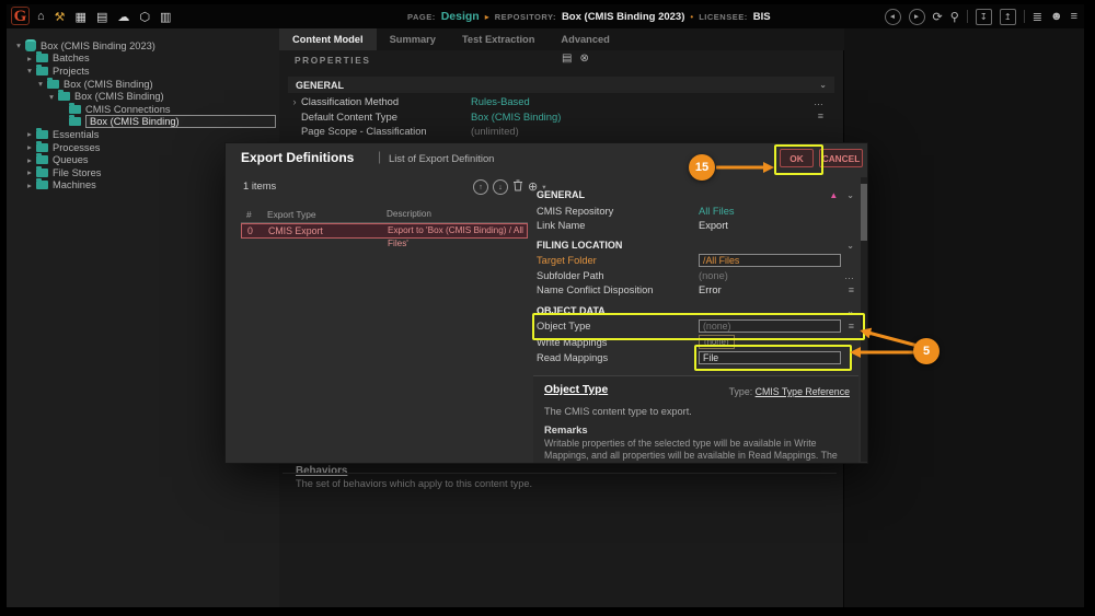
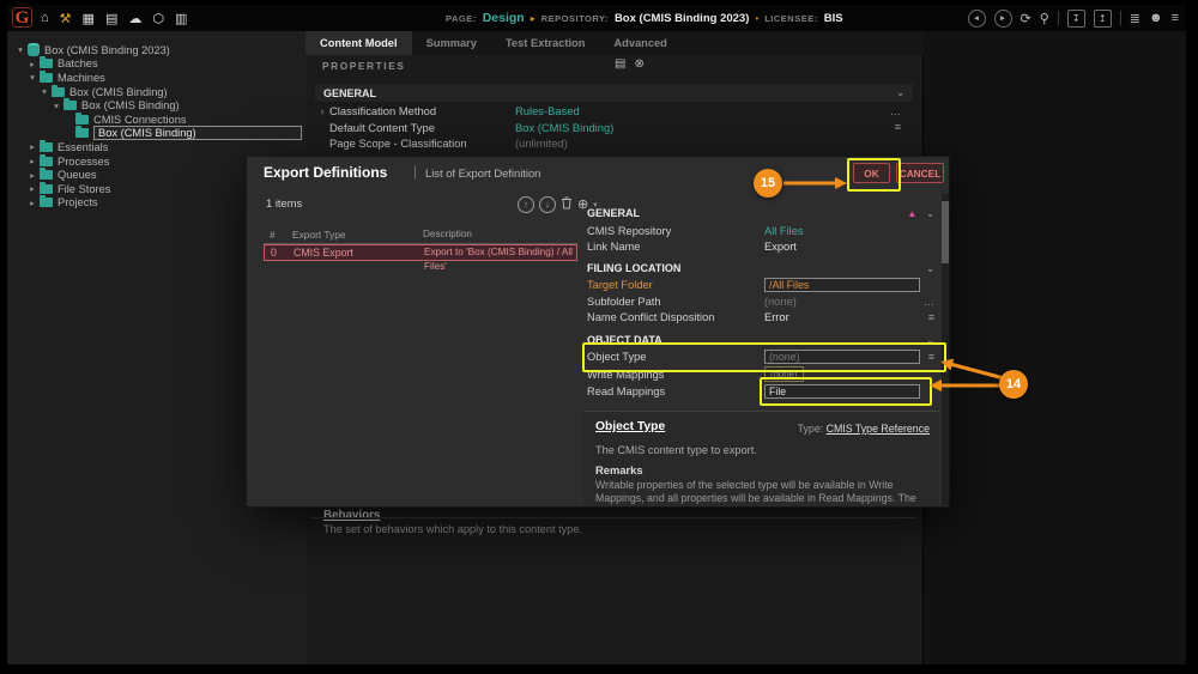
  G
  ⌂
  ⚒
  ▦
  ▤
  ☁
  ⬡
  ▥
  PAGE:
  Design
  ▸
  REPOSITORY:
  Box (CMIS Binding 2023)
  •
  LICENSEE:
  BIS
  ⟳
  ⚲
  ↧
  ↥
  ≣
  ☻
  ≡
  ▾
  Box (CMIS Binding 2023)
  ▸
  Batches
  ▾
- Projects
+ Machines
  ▾
  Box (CMIS Binding)
  ▾
  Box (CMIS Binding)
  CMIS Connections
  Box (CMIS Binding)
  ▸
  Essentials
  ▸
  Processes
  ▸
  Queues
  ▸
  File Stores
  ▸
- Machines
+ Projects
  Content Model
  Summary
  Test Extraction
  Advanced
  PROPERTIES
  ▤
  ⊗
  GENERAL
  ⌄
  ›
  Classification Method
  Rules-Based
  …
  Default Content Type
  Box (CMIS Binding)
  ≡
  Page Scope - Classification
  (unlimited)
  Behaviors
  The set of behaviors which apply to this content type.
  Export Definitions
  |
  List of Export Definition
  OK
  CANCEL
  1 items
  ⊕
  #
  Export Type
  Description
  0
  CMIS Export
  Export to 'Box (CMIS Binding) / All Files'
  GENERAL
  ▲
  ⌄
  CMIS Repository
  All Files
  Link Name
  Export
  FILING LOCATION
  ⌄
  Target Folder
  /All Files
  Subfolder Path
  (none)
  …
  Name Conflict Disposition
  Error
  ≡
  OBJECT DATA
  ⌄
  Object Type
  (none)
  ≡
  Write Mappings
  (none)
  Read Mappings
  File
  Object Type
  Type: CMIS Type Reference
  The CMIS content type to export.
  Remarks
  Writable properties of the selected type will be available in Write Mappings, and all properties will be available in Read Mappings. The
  15
- 5
+ 14
